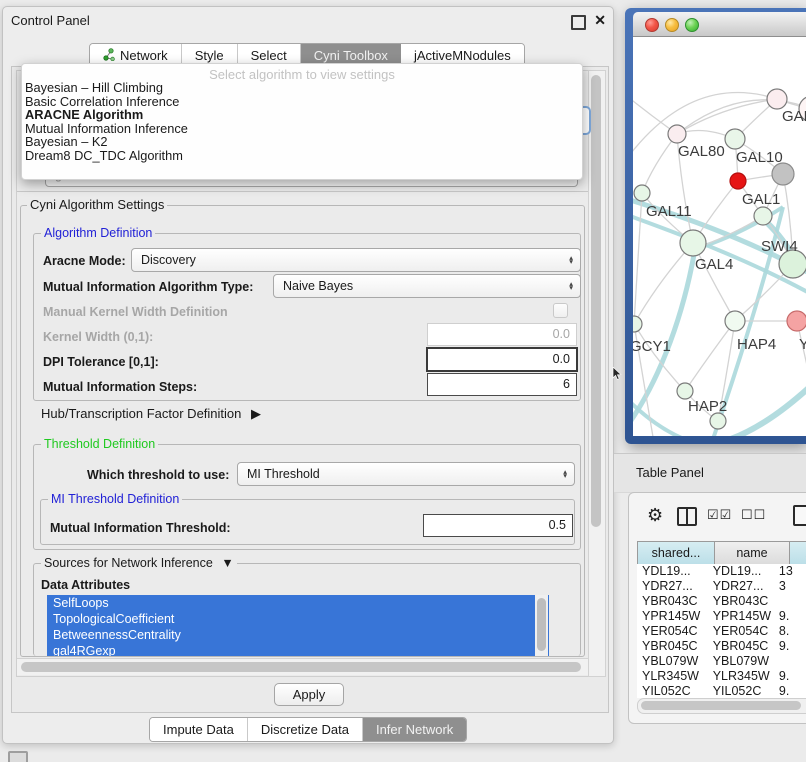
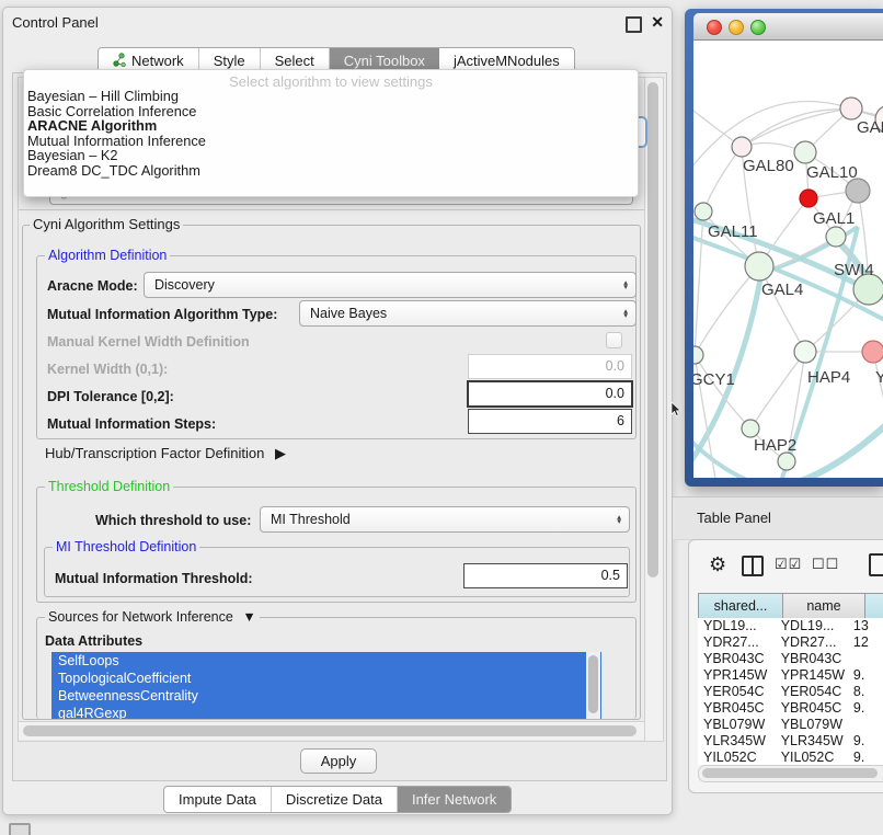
  Control Panel
  ✕
  Network
  Style
  Select
  Cyni Toolbox
  jActiveMNodules
  Select algorithm to view settings
  Bayesian – Hill Climbing
  Basic Correlation Inference
  ARACNE Algorithm
  Mutual Information Inference
  Bayesian – K2
  Dream8 DC_TDC Algorithm
  Cyni Algorithm Settings
  Algorithm Definition
  Aracne Mode:
  Discovery
  ▴
  ▾
  Mutual Information Algorithm Type:
  Naive Bayes
  ▴
  ▾
  Manual Kernel Width Definition
  Kernel Width (0,1):
  0.0
- DPI Tolerance [0,1]:
+ DPI Tolerance [0,2]:
  0.0
  Mutual Information Steps:
  6
  Hub/Transcription Factor Definition ▶
  Threshold Definition
  Which threshold to use:
  MI Threshold
  ▴
  ▾
  MI Threshold Definition
  Mutual Information Threshold:
  0.5
  Sources for Network Inference ▼
  Data Attributes
  SelfLoops
  TopologicalCoefficient
  BetweennessCentrality
  gal4RGexp
  Apply
  Impute Data
  Discretize Data
  Infer Network
  GAL80
  GAL10
  GAL1
  GAL11
  SWI4
  GAL4
  GCY1
  HAP4
  Y
  HAP2
  Table Panel
  ⚙
  ☑☑
  ☐☐
  shared...
  name
  YDL19...
  YDL19...
  13
  YDR27...
  YDR27...
- 3
+ 12
  YBR043C
  YBR043C
  YPR145W
  YPR145W
  9.
  YER054C
  YER054C
  8.
  YBR045C
  YBR045C
  9.
  YBL079W
  YBL079W
  YLR345W
  YLR345W
  9.
  YIL052C
  YIL052C
  9.
